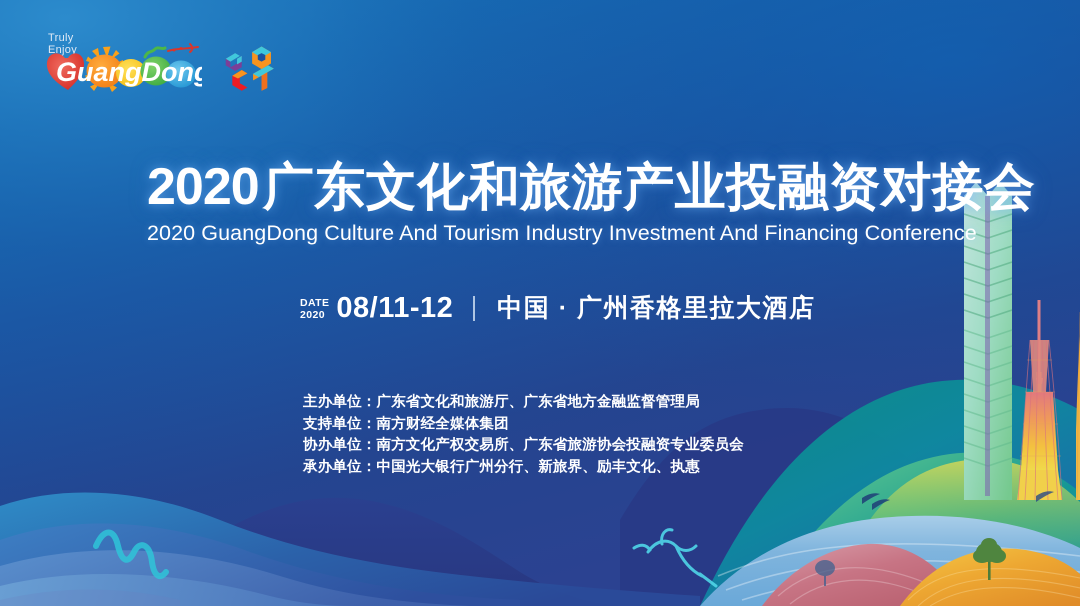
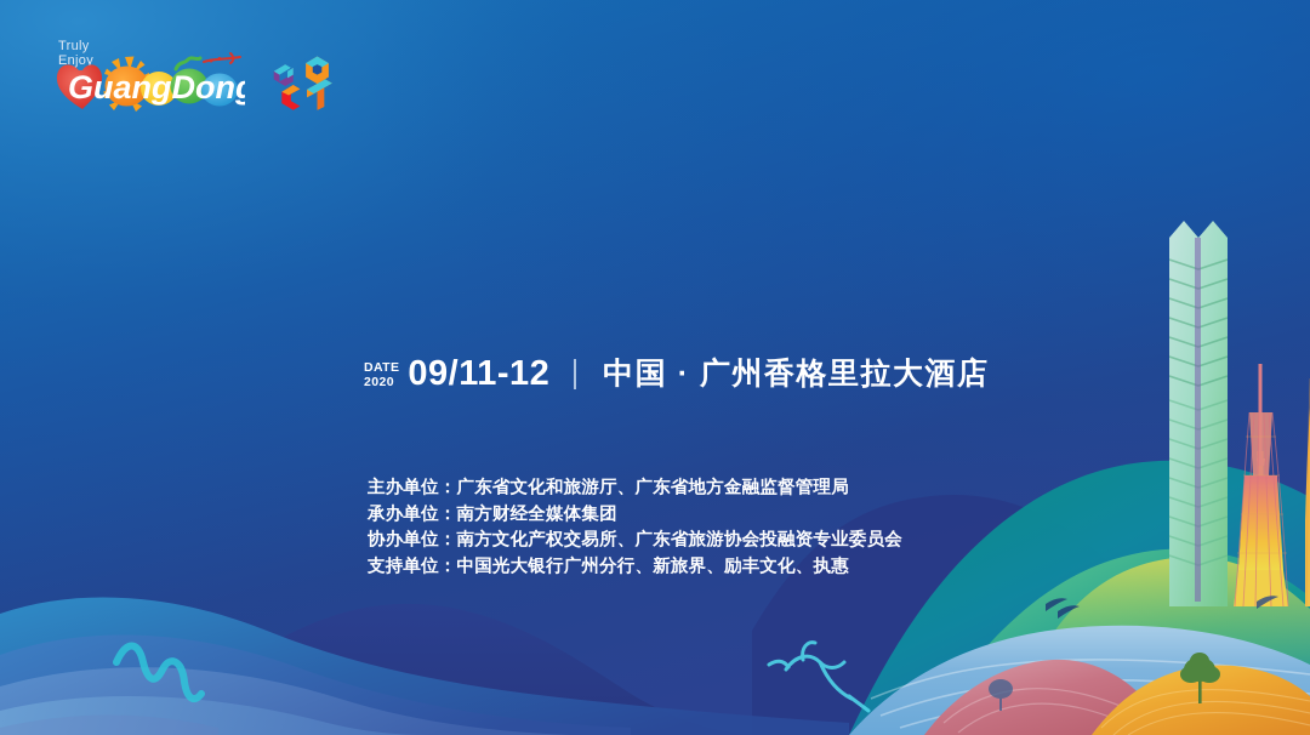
  Truly Enjoy
  GuangDon
- 2020广东文化和旅游产业投融资对接会
- 2020 GuangDong Culture And Tourism Industry Investment And Financing Conference
  DATE
  2020
- 08/11-12
+ 09/11-12
  中国 · 广州香格里拉大酒店
  主办单位：广东省文化和旅游厅、广东省地方金融监督管理局
- 支持单位：南方财经全媒体集团
+ 承办单位：南方财经全媒体集团
  协办单位：南方文化产权交易所、广东省旅游协会投融资专业委员会
- 承办单位：中国光大银行广州分行、新旅界、励丰文化、执惠
+ 支持单位：中国光大银行广州分行、新旅界、励丰文化、执惠
